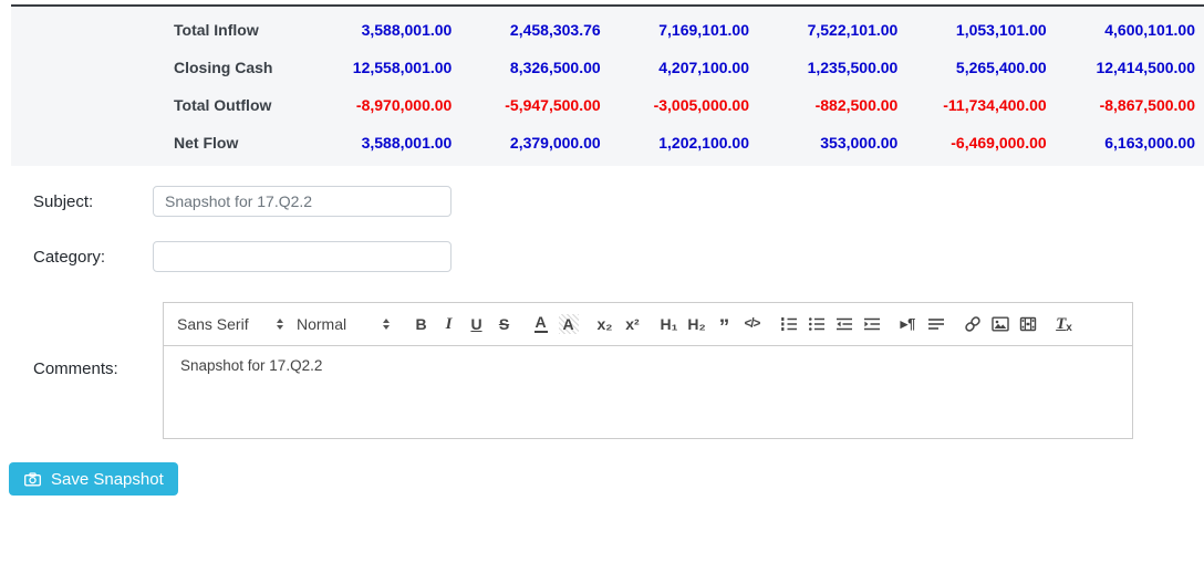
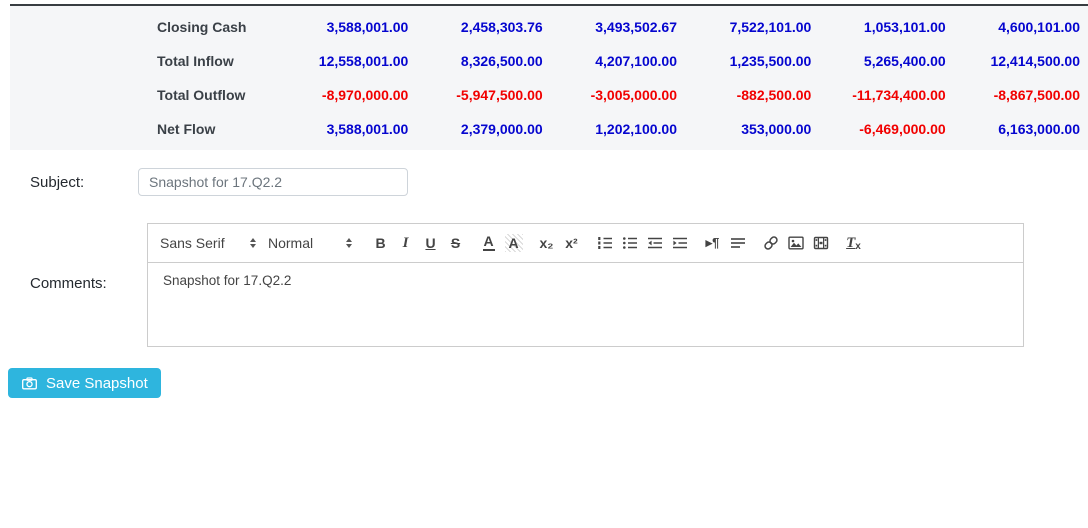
- Total Inflow
+ Closing Cash
  3,588,001.00
  2,458,303.76
- 7,169,101.00
+ 3,493,502.67
  7,522,101.00
  1,053,101.00
  4,600,101.00
- Closing Cash
+ Total Inflow
  12,558,001.00
  8,326,500.00
  4,207,100.00
  1,235,500.00
  5,265,400.00
  12,414,500.00
  Total Outflow
  -8,970,000.00
  -5,947,500.00
  -3,005,000.00
  -882,500.00
  -11,734,400.00
  -8,867,500.00
  Net Flow
  3,588,001.00
  2,379,000.00
  1,202,100.00
  353,000.00
  -6,469,000.00
  6,163,000.00
  Subject:
  Snapshot for 17.Q2.2
- Category:
  Comments:
  Sans Serif
  Normal
  B
  I
  U
  S
  A
  A
  x₂
  x²
- H₁
- H₂
- ”
- </>
  ▸¶
  T
  x
  Snapshot for 17.Q2.2
  Save Snapshot
